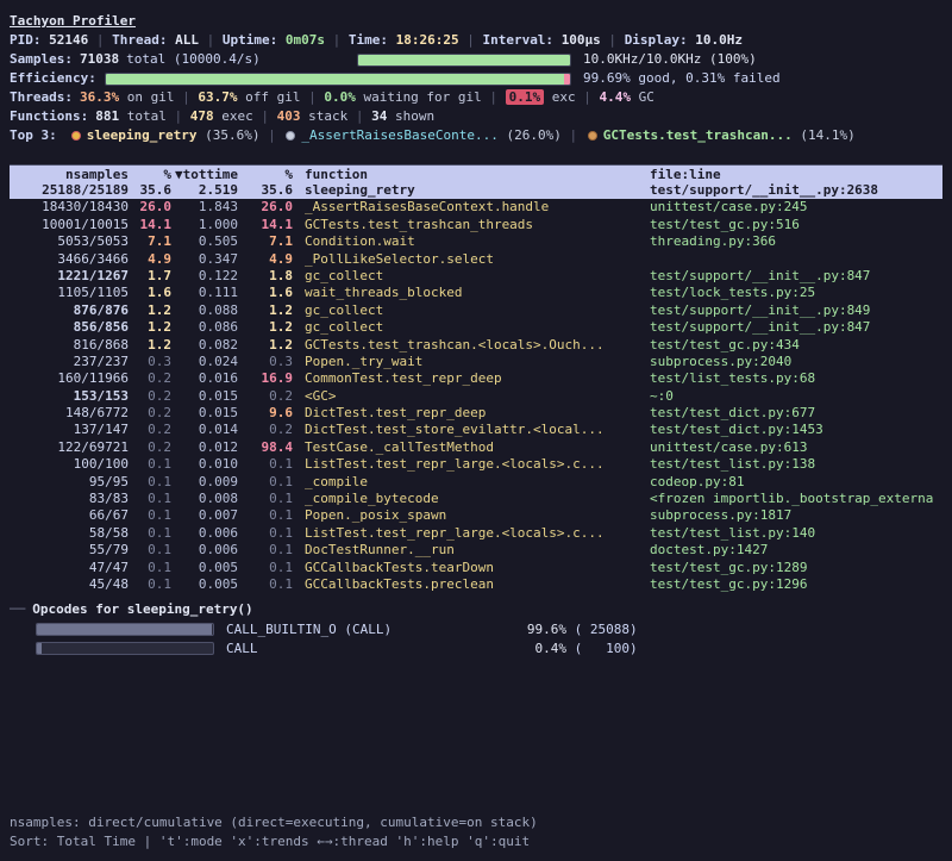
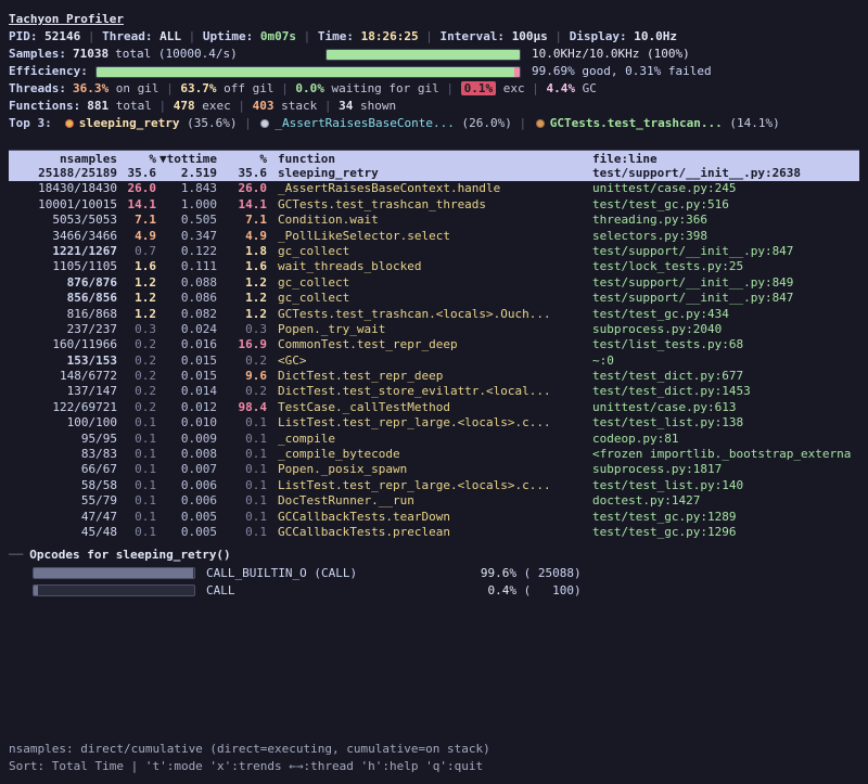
  Tachyon Profiler
  PID:
  52146
  |
  Thread:
  ALL
  |
  Uptime:
  0m07s
  |
  Time:
  18:26:25
  |
  Interval:
  100μs
  |
  Display:
  10.0Hz
  Samples:
  71038
  total (10000.4/s)
  10.0KHz/10.0KHz (100%)
  Efficiency:
  99.69% good, 0.31% failed
  Threads:
  36.3% on gil | 63.7% off gil | 0.0% waiting for gil | 0.1% exc | 4.4% GC
  Functions:
  881 total | 478 exec | 403 stack | 34 shown
  Top 3:
  sleeping_retry (35.6%) | _AssertRaisesBaseConte... (26.0%) | GCTests.test_trashcan... (14.1%)
  nsamples
  %
  ▼tottime
  %
  function
  file:line
  25188/25189
  35.6
  2.519
  35.6
  sleeping_retry
  test/support/__init__.py:2638
  18430/18430
  26.0
  1.843
  26.0
  _AssertRaisesBaseContext.handle
  unittest/case.py:245
  10001/10015
  14.1
  1.000
  14.1
  GCTests.test_trashcan_threads
  test/test_gc.py:516
  5053/5053
  7.1
  0.505
  7.1
  Condition.wait
  threading.py:366
  3466/3466
  4.9
  0.347
  4.9
  _PollLikeSelector.select
+ selectors.py:398
  1221/1267
- 1.7
+ 0.7
  0.122
  1.8
  gc_collect
  test/support/__init__.py:847
  1105/1105
  1.6
  0.111
  1.6
  wait_threads_blocked
  test/lock_tests.py:25
  876/876
  1.2
  0.088
  1.2
  gc_collect
  test/support/__init__.py:849
  856/856
  1.2
  0.086
  1.2
  gc_collect
  test/support/__init__.py:847
  816/868
  1.2
  0.082
  1.2
  GCTests.test_trashcan.<locals>.Ouch...
  test/test_gc.py:434
  237/237
  0.3
  0.024
  0.3
  Popen._try_wait
  subprocess.py:2040
  160/11966
  0.2
  0.016
  16.9
  CommonTest.test_repr_deep
  test/list_tests.py:68
  153/153
  0.2
  0.015
  0.2
  <GC>
  ~:0
  148/6772
  0.2
  0.015
  9.6
  DictTest.test_repr_deep
  test/test_dict.py:677
  137/147
  0.2
  0.014
  0.2
  DictTest.test_store_evilattr.<local...
  test/test_dict.py:1453
  122/69721
  0.2
  0.012
  98.4
  TestCase._callTestMethod
  unittest/case.py:613
  100/100
  0.1
  0.010
  0.1
  ListTest.test_repr_large.<locals>.c...
  test/test_list.py:138
  95/95
  0.1
  0.009
  0.1
  _compile
  codeop.py:81
  83/83
  0.1
  0.008
  0.1
  _compile_bytecode
  <frozen importlib._bootstrap_externa
  66/67
  0.1
  0.007
  0.1
  Popen._posix_spawn
  subprocess.py:1817
  58/58
  0.1
  0.006
  0.1
  ListTest.test_repr_large.<locals>.c...
  test/test_list.py:140
  55/79
  0.1
  0.006
  0.1
  DocTestRunner.__run
  doctest.py:1427
  47/47
  0.1
  0.005
  0.1
  GCCallbackTests.tearDown
  test/test_gc.py:1289
  45/48
  0.1
  0.005
  0.1
  GCCallbackTests.preclean
  test/test_gc.py:1296
  ──
  Opcodes for sleeping_retry()
  CALL_BUILTIN_O (CALL)
  99.6%
  ( 25088)
  CALL
  0.4%
  ( 100)
  nsamples: direct/cumulative (direct=executing, cumulative=on stack)
  Sort: Total Time | 't':mode 'x':trends ←→:thread 'h':help 'q':quit
